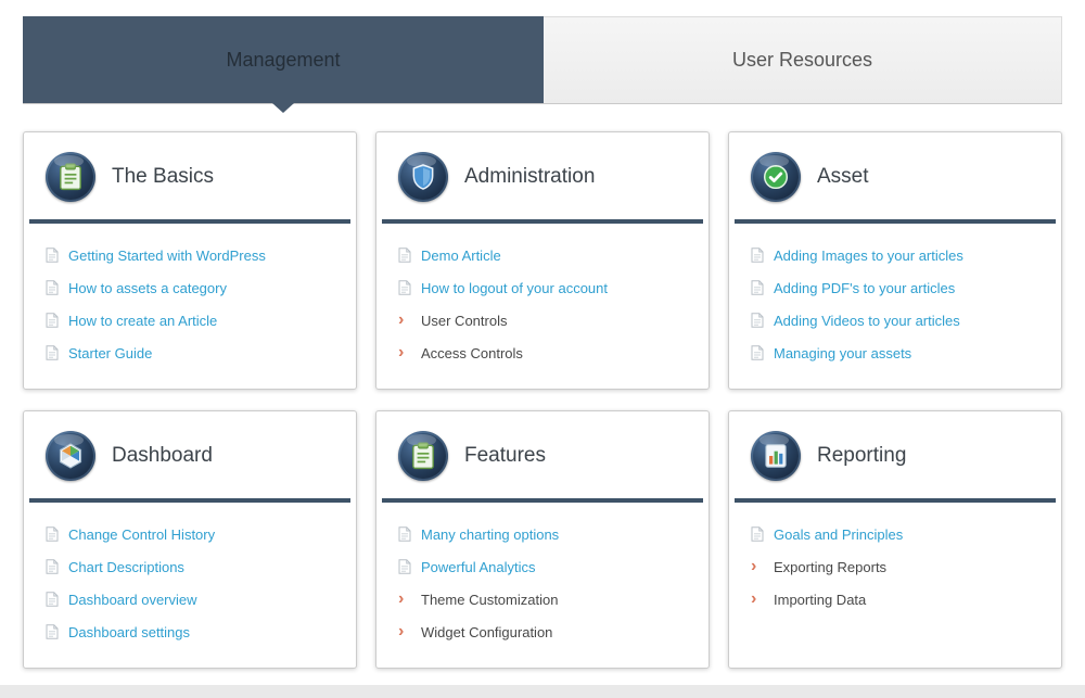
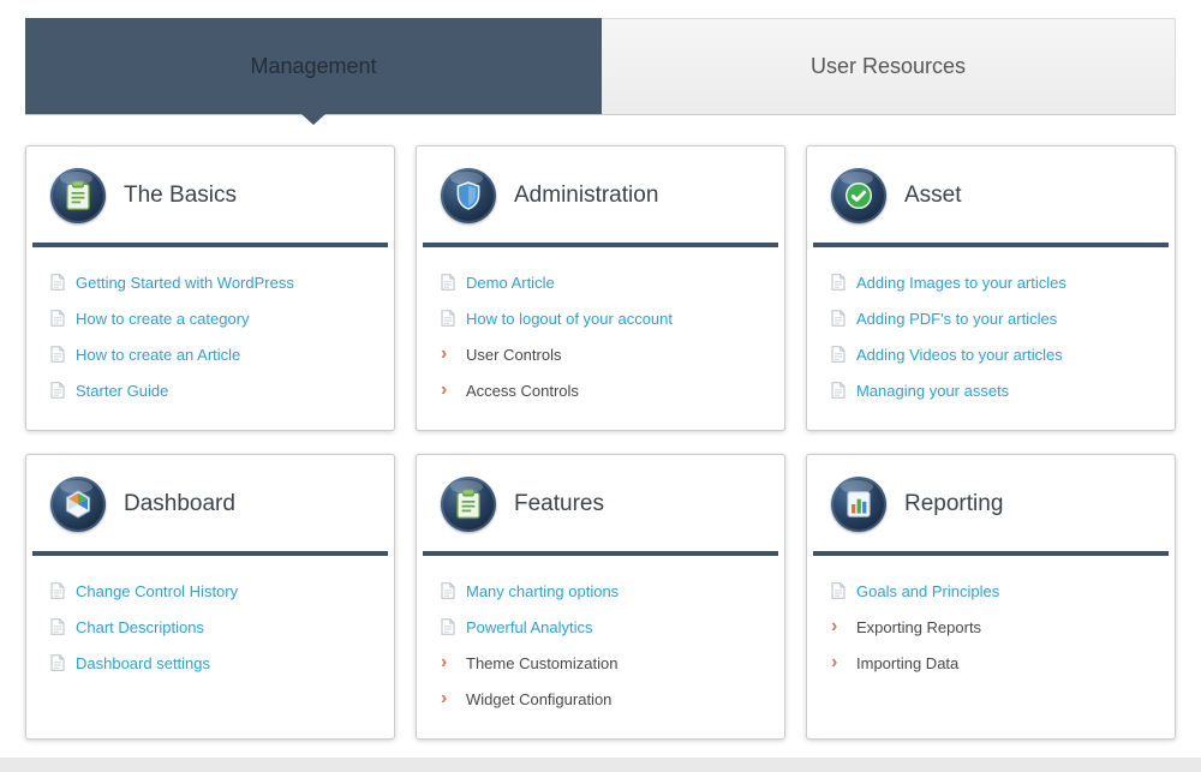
  Management
  User Resources
  The Basics
  Getting Started with WordPress
- How to assets a category
+ How to create a category
  How to create an Article
  Starter Guide
  Administration
  Demo Article
  How to logout of your account
  ›
  User Controls
  ›
  Access Controls
  Asset
  Adding Images to your articles
  Adding PDF's to your articles
  Adding Videos to your articles
  Managing your assets
  Dashboard
  Change Control History
  Chart Descriptions
- Dashboard overview
  Dashboard settings
  Features
  Many charting options
  Powerful Analytics
  ›
  Theme Customization
  ›
  Widget Configuration
  Reporting
  Goals and Principles
  ›
  Exporting Reports
  ›
  Importing Data
